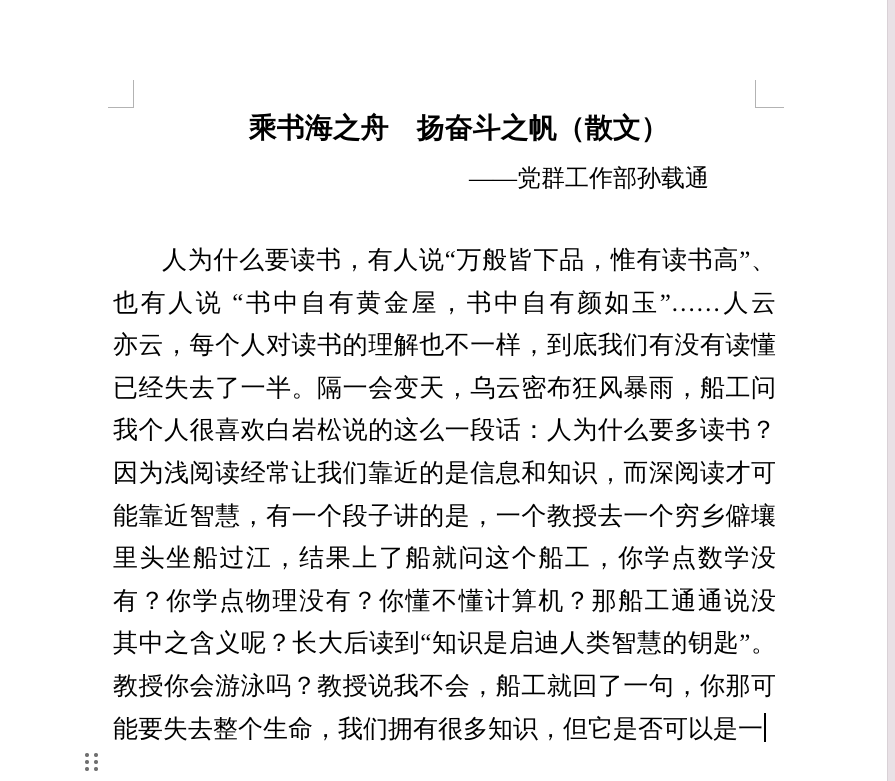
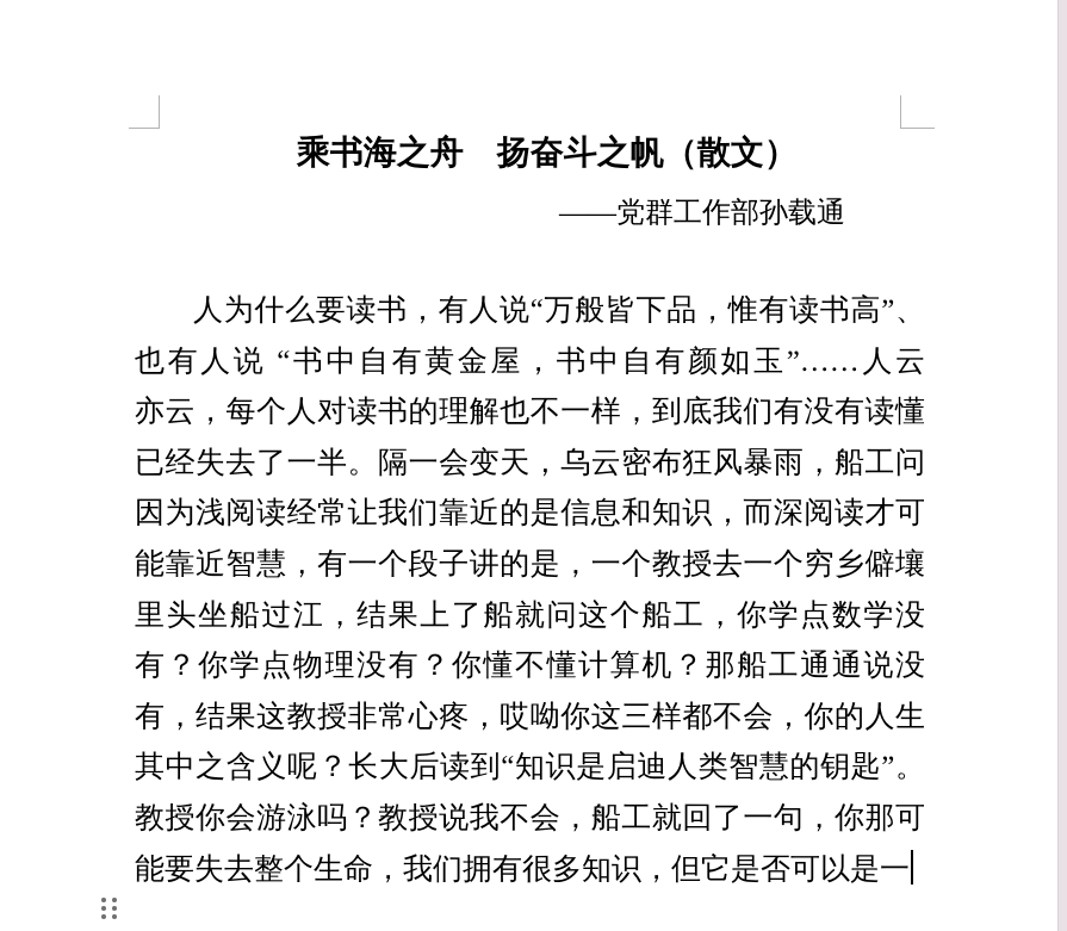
  乘书海之舟 扬奋斗之帆（散文）
  ——党群工作部孙载通
  人为什么要读书，有人说“万般皆下品，惟有读书高”、
  也有人说 “书中自有黄金屋，书中自有颜如玉”……人云
  亦云，每个人对读书的理解也不一样，到底我们有没有读懂
  已经失去了一半。隔一会变天，乌云密布狂风暴雨，船工问
- 我个人很喜欢白岩松说的这么一段话：人为什么要多读书？
  因为浅阅读经常让我们靠近的是信息和知识，而深阅读才可
  能靠近智慧，有一个段子讲的是，一个教授去一个穷乡僻壤
  里头坐船过江，结果上了船就问这个船工，你学点数学没
  有？你学点物理没有？你懂不懂计算机？那船工通通说没
+ 有，结果这教授非常心疼，哎呦你这三样都不会，你的人生
  其中之含义呢？长大后读到“知识是启迪人类智慧的钥匙”。
  教授你会游泳吗？教授说我不会，船工就回了一句，你那可
  能要失去整个生命，我们拥有很多知识，但它是否可以是一
